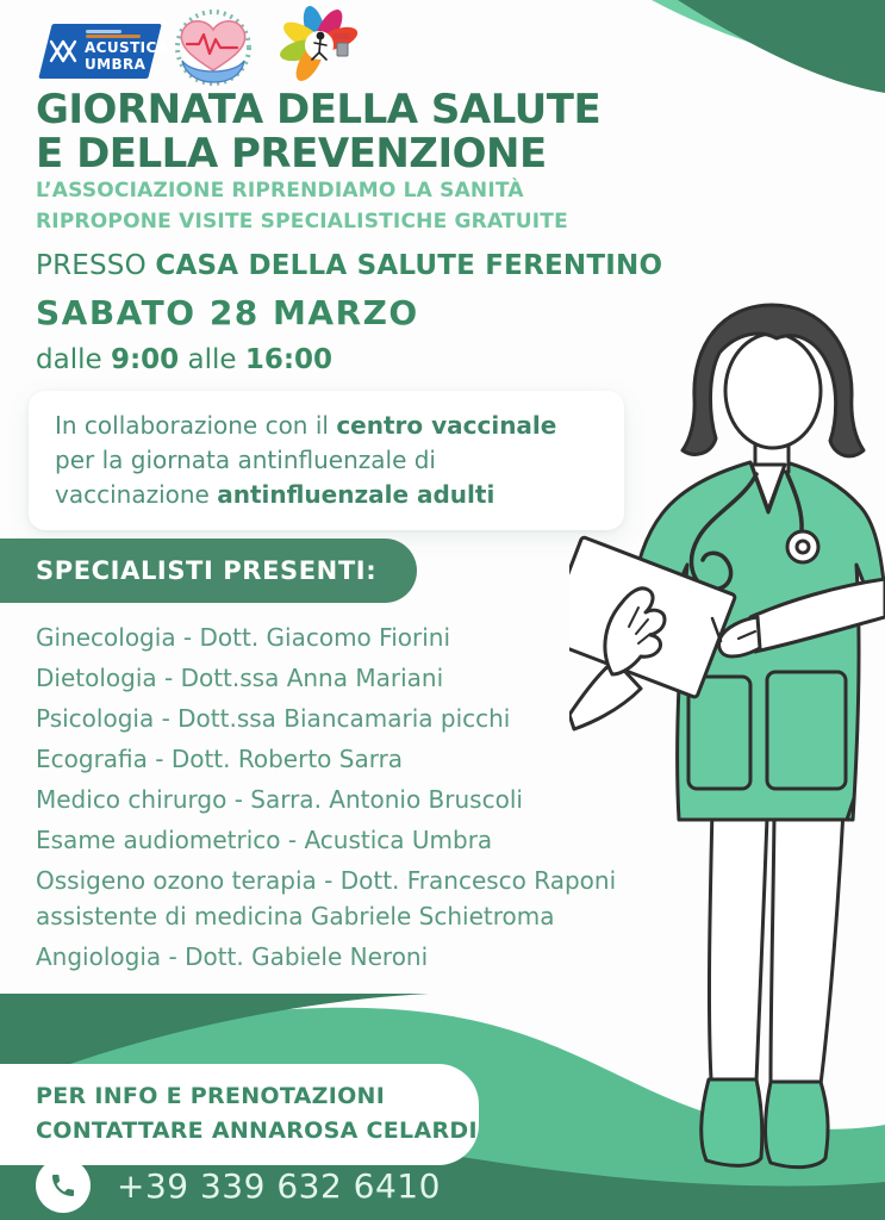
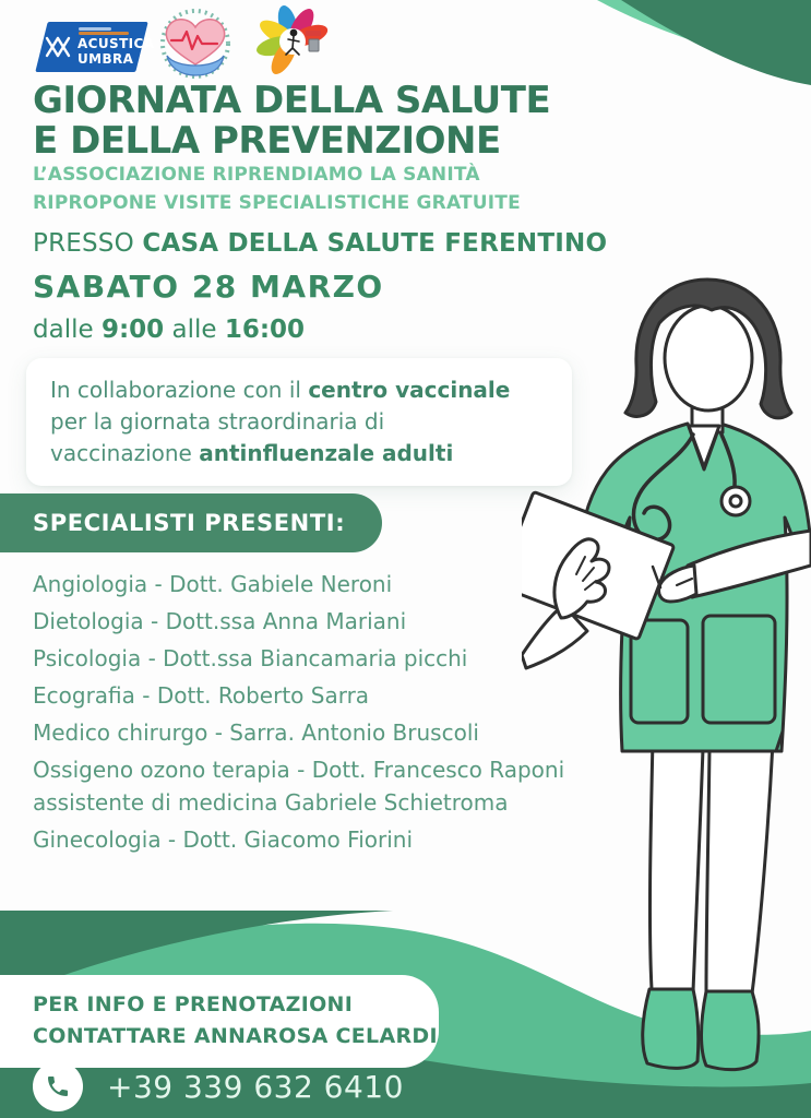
  ACUSTICA
  UMBRA
  GIORNATA DELLA SALUTE
  E DELLA PREVENZIONE
  L’ASSOCIAZIONE RIPRENDIAMO LA SANITÀ
  RIPROPONE VISITE SPECIALISTICHE GRATUITE
  PRESSO CASA DELLA SALUTE FERENTINO
  SABATO 28 MARZO
  dalle 9:00 alle 16:00
  In collaborazione con il centro vaccinale
- per la giornata antinfluenzale di
+ per la giornata straordinaria di
  vaccinazione antinfluenzale adulti
  SPECIALISTI PRESENTI:
- Ginecologia - Dott. Giacomo Fiorini
+ Angiologia - Dott. Gabiele Neroni
  Dietologia - Dott.ssa Anna Mariani
  Psicologia - Dott.ssa Biancamaria picchi
  Ecografia - Dott. Roberto Sarra
  Medico chirurgo - Sarra. Antonio Bruscoli
- Esame audiometrico - Acustica Umbra
  Ossigeno ozono terapia - Dott. Francesco Raponi assistente di medicina Gabriele Schietroma
- Angiologia - Dott. Gabiele Neroni
+ Ginecologia - Dott. Giacomo Fiorini
  PER INFO E PRENOTAZIONI
  CONTATTARE ANNAROSA CELARDI
  +39 339 632 6410
